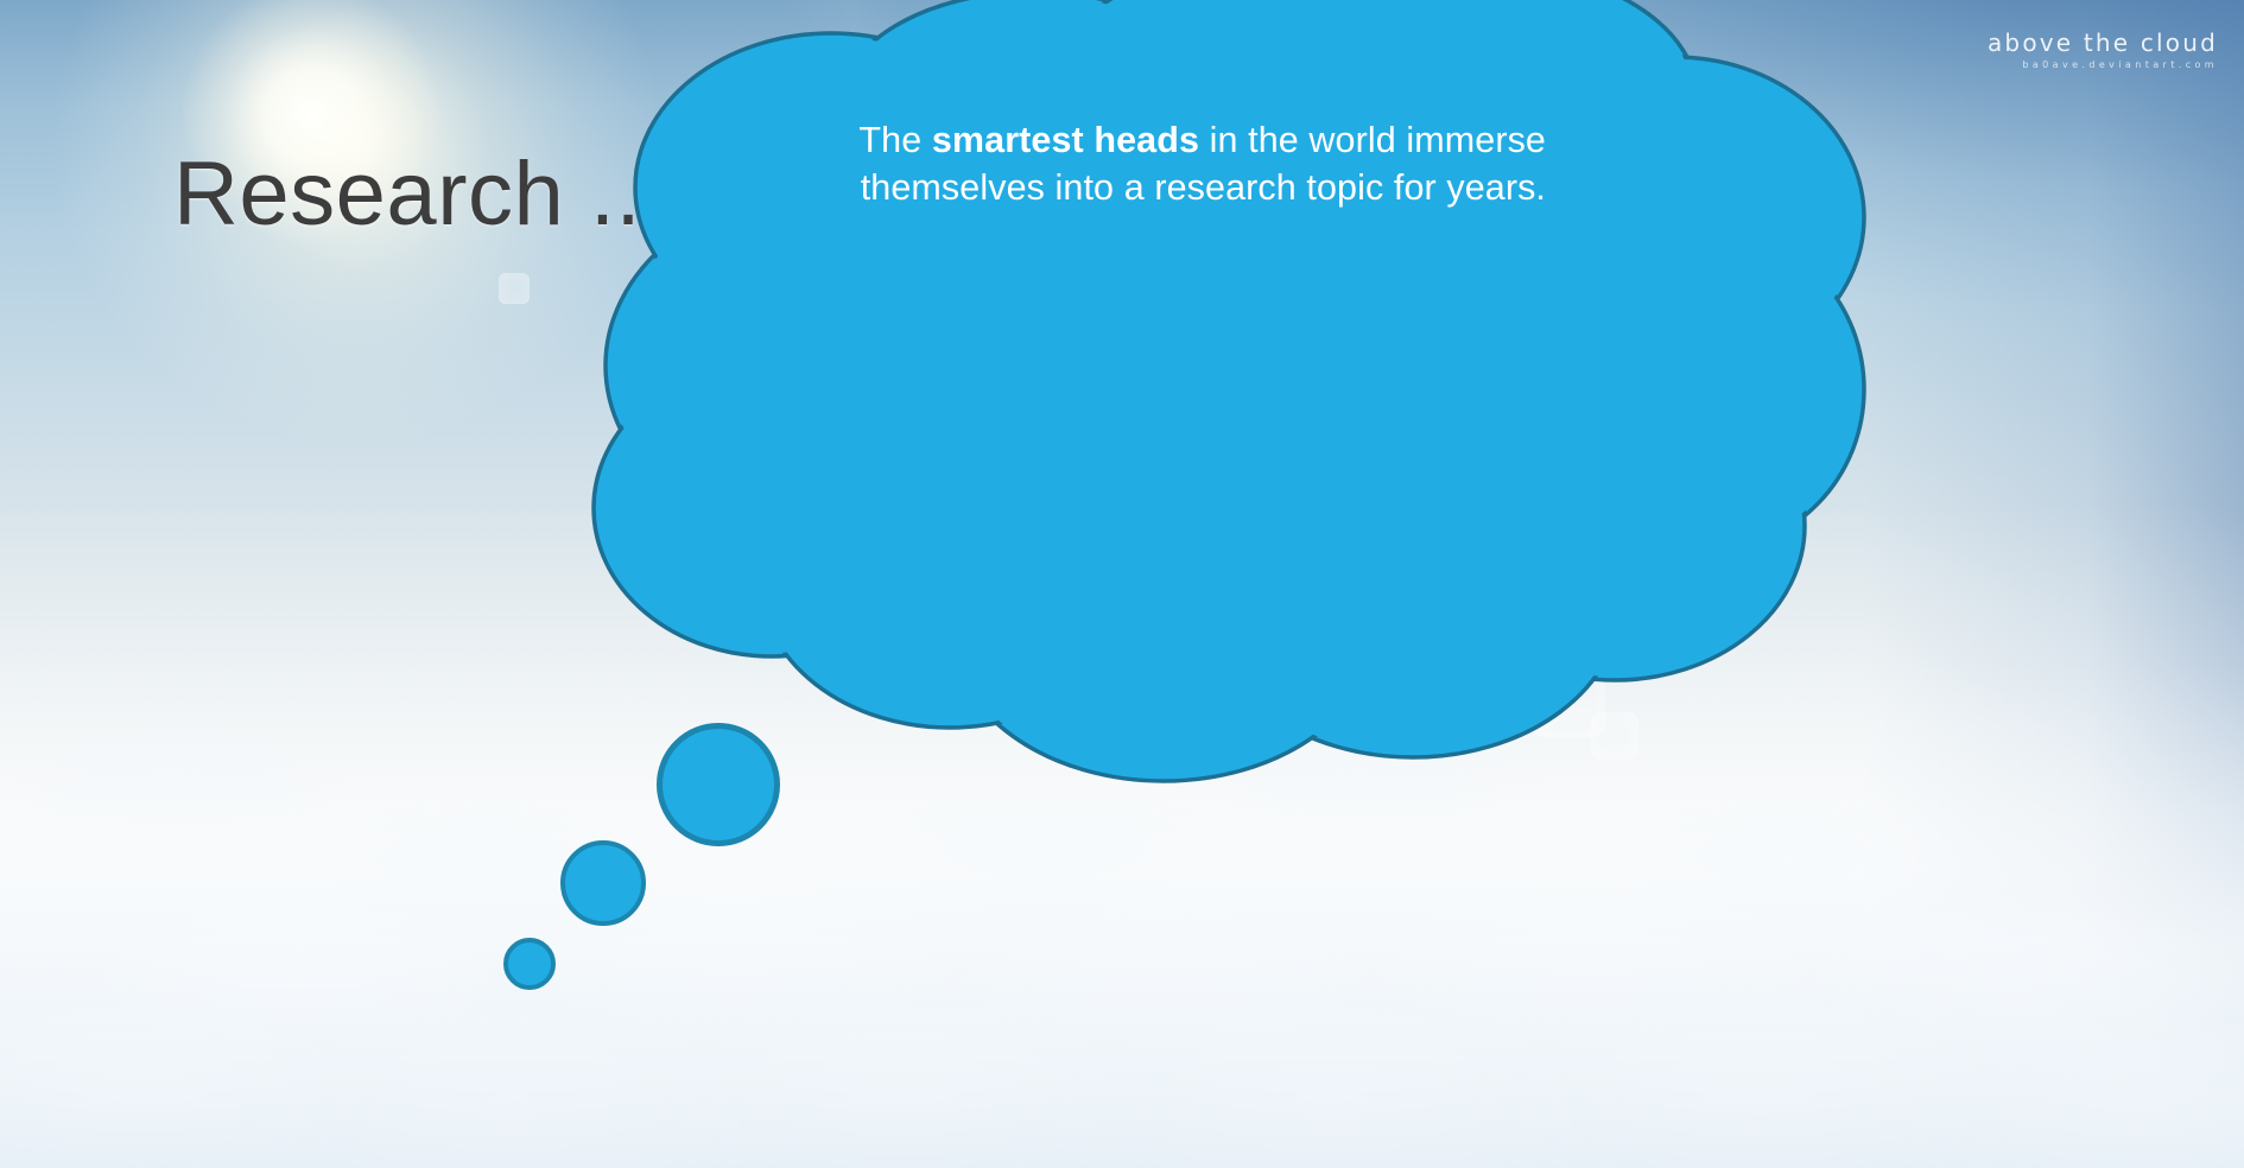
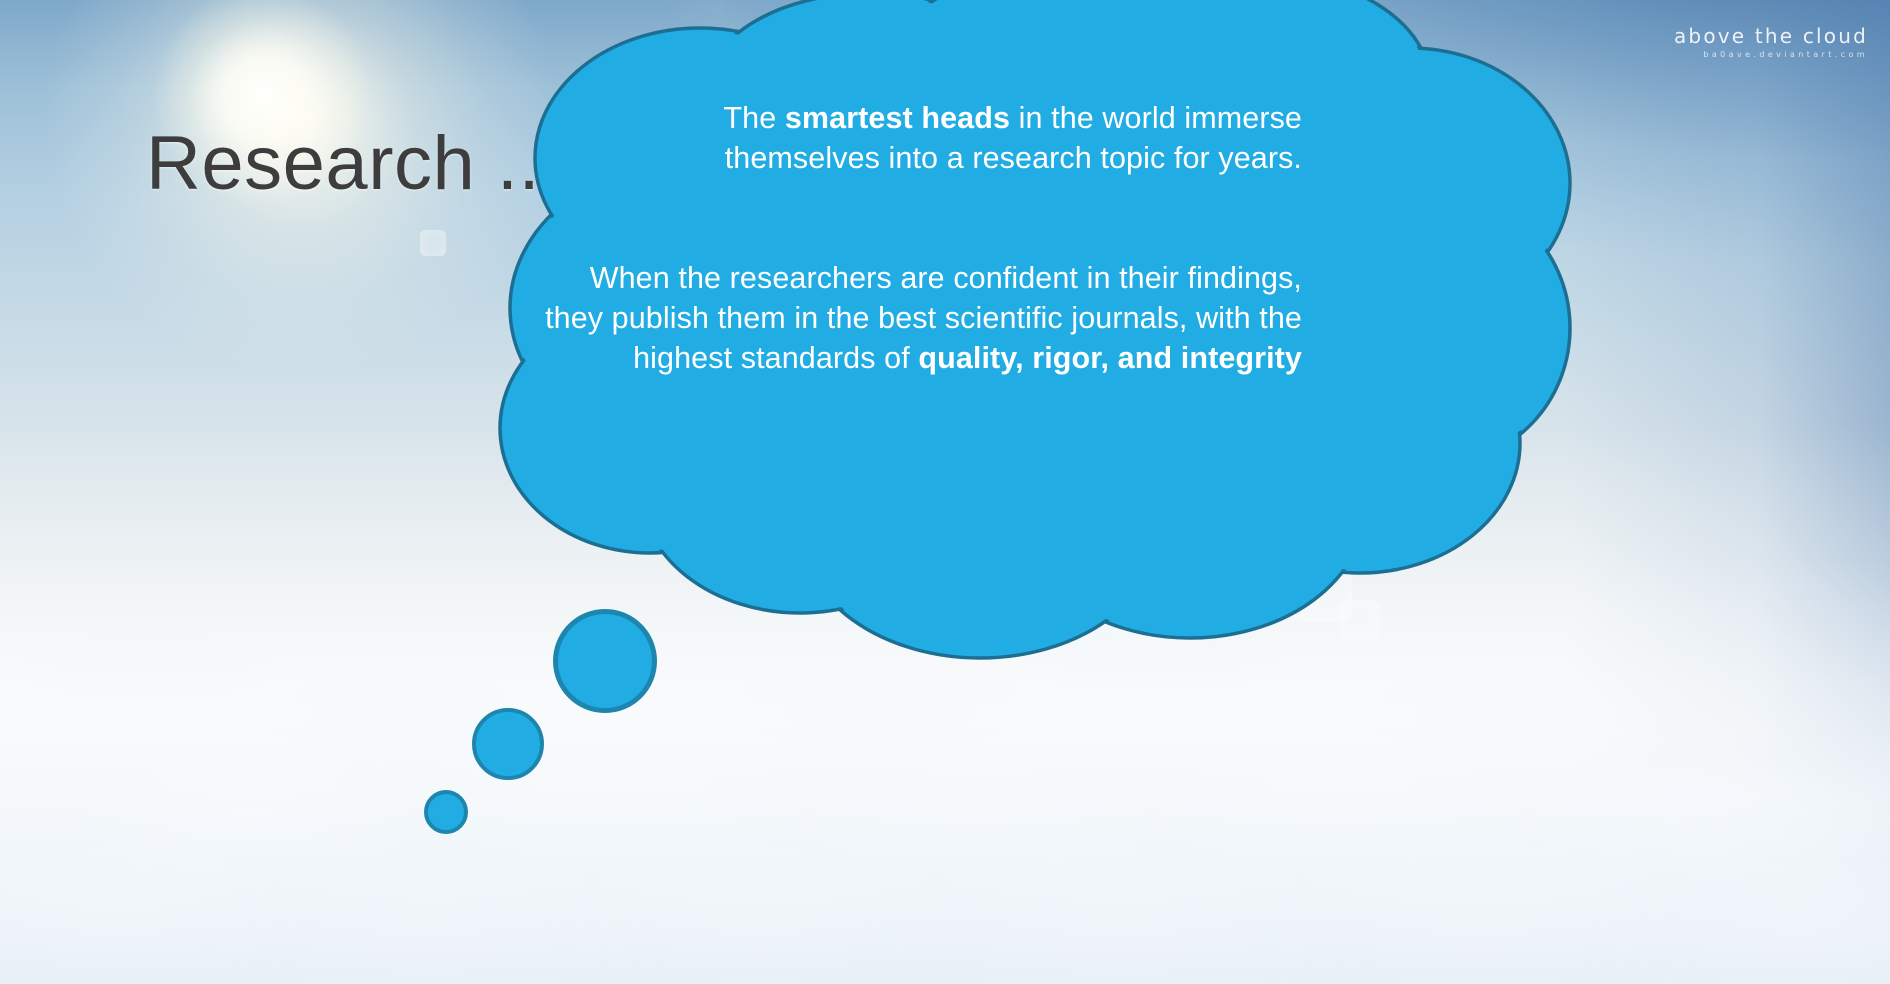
  above the cloud
  ba0ave.deviantart.com
  Research ..
  The smartest heads in the world immerse themselves into a research topic for years.
+ When the researchers are confident in their findings, they publish them in the best scientific journals, with the highest standards of quality, rigor, and integrity
